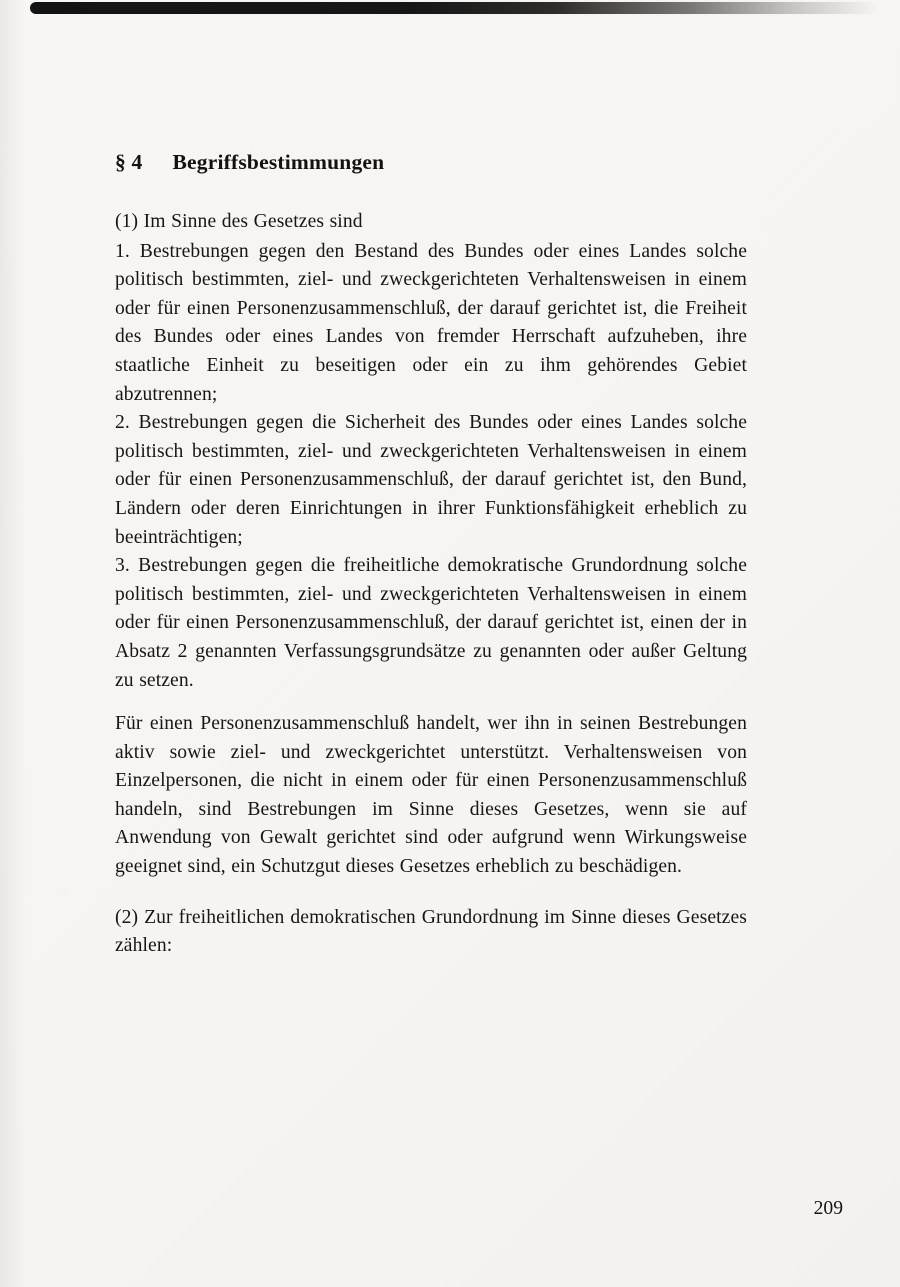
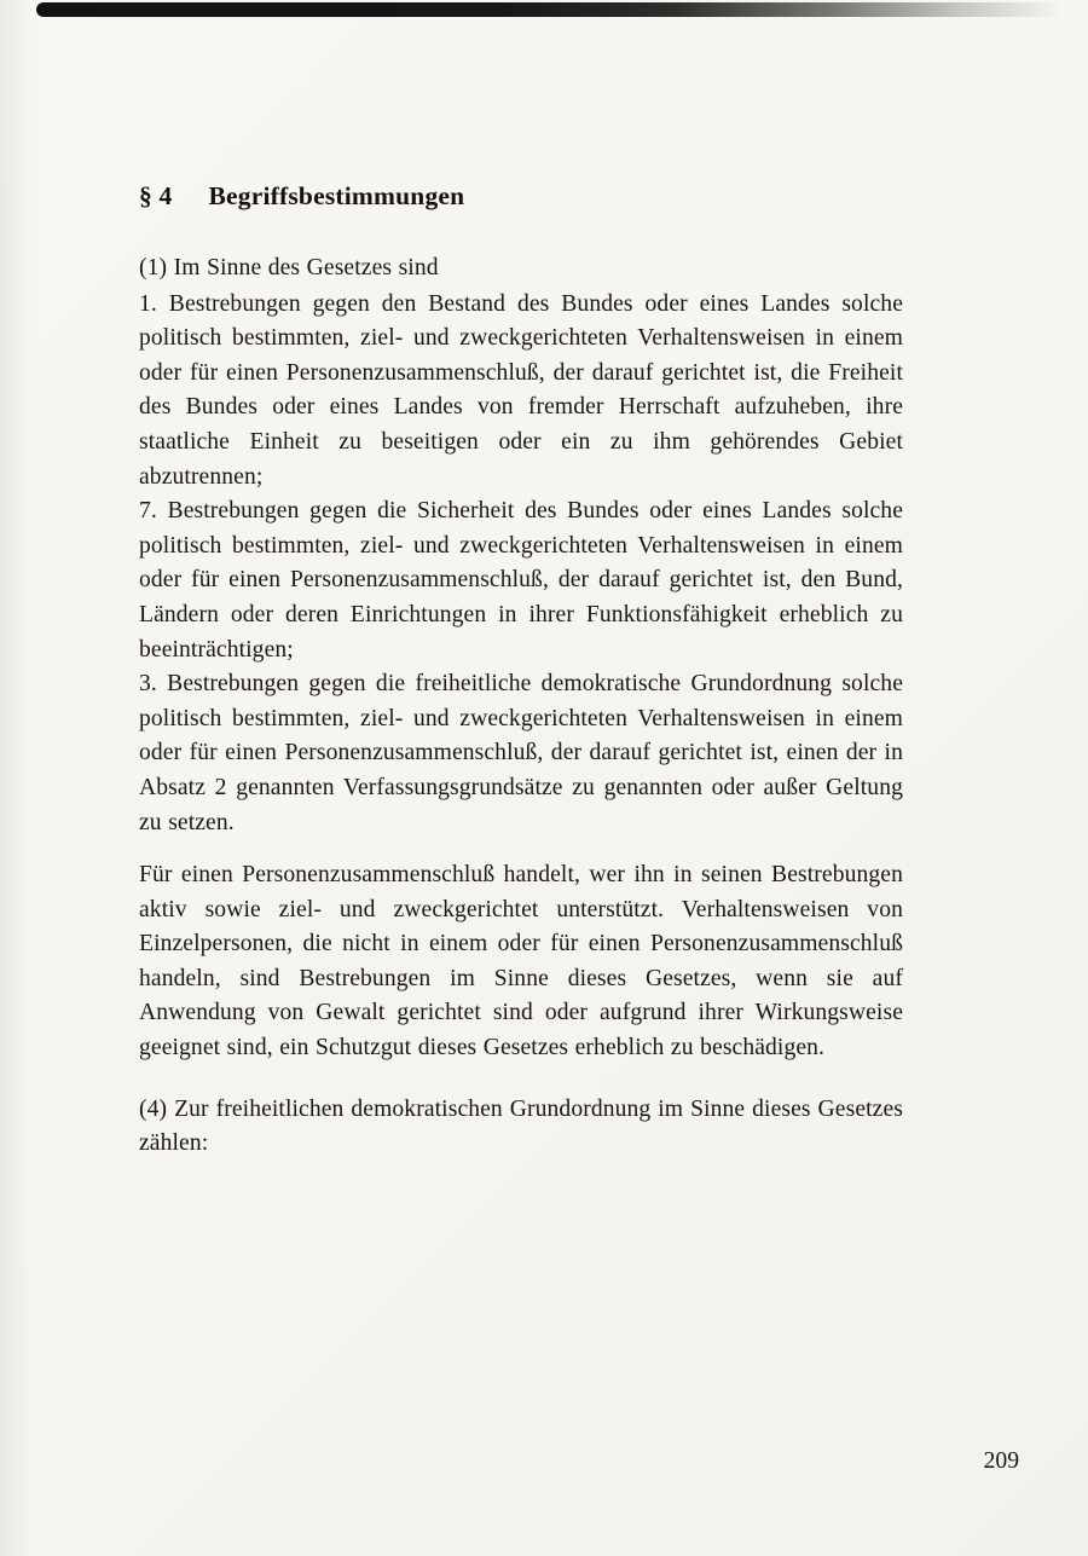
  § 4 Begriffsbestimmungen
  (1) Im Sinne des Gesetzes sind
  1. Bestrebungen gegen den Bestand des Bundes oder eines Landes solche politisch bestimmten, ziel- und zweckgerichteten Verhaltensweisen in einem oder für einen Personenzusammenschluß, der darauf gerichtet ist, die Freiheit des Bundes oder eines Landes von fremder Herrschaft aufzuheben, ihre staatliche Einheit zu beseitigen oder ein zu ihm gehörendes Gebiet abzutrennen;
- 2. Bestrebungen gegen die Sicherheit des Bundes oder eines Landes solche politisch bestimmten, ziel- und zweckgerichteten Verhaltensweisen in einem oder für einen Personenzusammenschluß, der darauf gerichtet ist, den Bund, Ländern oder deren Einrichtungen in ihrer Funktionsfähigkeit erheblich zu beeinträchtigen;
+ 7. Bestrebungen gegen die Sicherheit des Bundes oder eines Landes solche politisch bestimmten, ziel- und zweckgerichteten Verhaltensweisen in einem oder für einen Personenzusammenschluß, der darauf gerichtet ist, den Bund, Ländern oder deren Einrichtungen in ihrer Funktionsfähigkeit erheblich zu beeinträchtigen;
  3. Bestrebungen gegen die freiheitliche demokratische Grundordnung solche politisch bestimmten, ziel- und zweckgerichteten Verhaltensweisen in einem oder für einen Personenzusammenschluß, der darauf gerichtet ist, einen der in Absatz 2 genannten Verfassungsgrundsätze zu genannten oder außer Geltung zu setzen.
- Für einen Personenzusammenschluß handelt, wer ihn in seinen Bestrebungen aktiv sowie ziel- und zweckgerichtet unterstützt. Verhaltensweisen von Einzelpersonen, die nicht in einem oder für einen Personenzusammenschluß handeln, sind Bestrebungen im Sinne dieses Gesetzes, wenn sie auf Anwendung von Gewalt gerichtet sind oder aufgrund wenn Wirkungsweise geeignet sind, ein Schutzgut dieses Gesetzes erheblich zu beschädigen.
+ Für einen Personenzusammenschluß handelt, wer ihn in seinen Bestrebungen aktiv sowie ziel- und zweckgerichtet unterstützt. Verhaltensweisen von Einzelpersonen, die nicht in einem oder für einen Personenzusammenschluß handeln, sind Bestrebungen im Sinne dieses Gesetzes, wenn sie auf Anwendung von Gewalt gerichtet sind oder aufgrund ihrer Wirkungsweise geeignet sind, ein Schutzgut dieses Gesetzes erheblich zu beschädigen.
- (2) Zur freiheitlichen demokratischen Grundordnung im Sinne dieses Gesetzes zählen:
+ (4) Zur freiheitlichen demokratischen Grundordnung im Sinne dieses Gesetzes zählen:
  209
